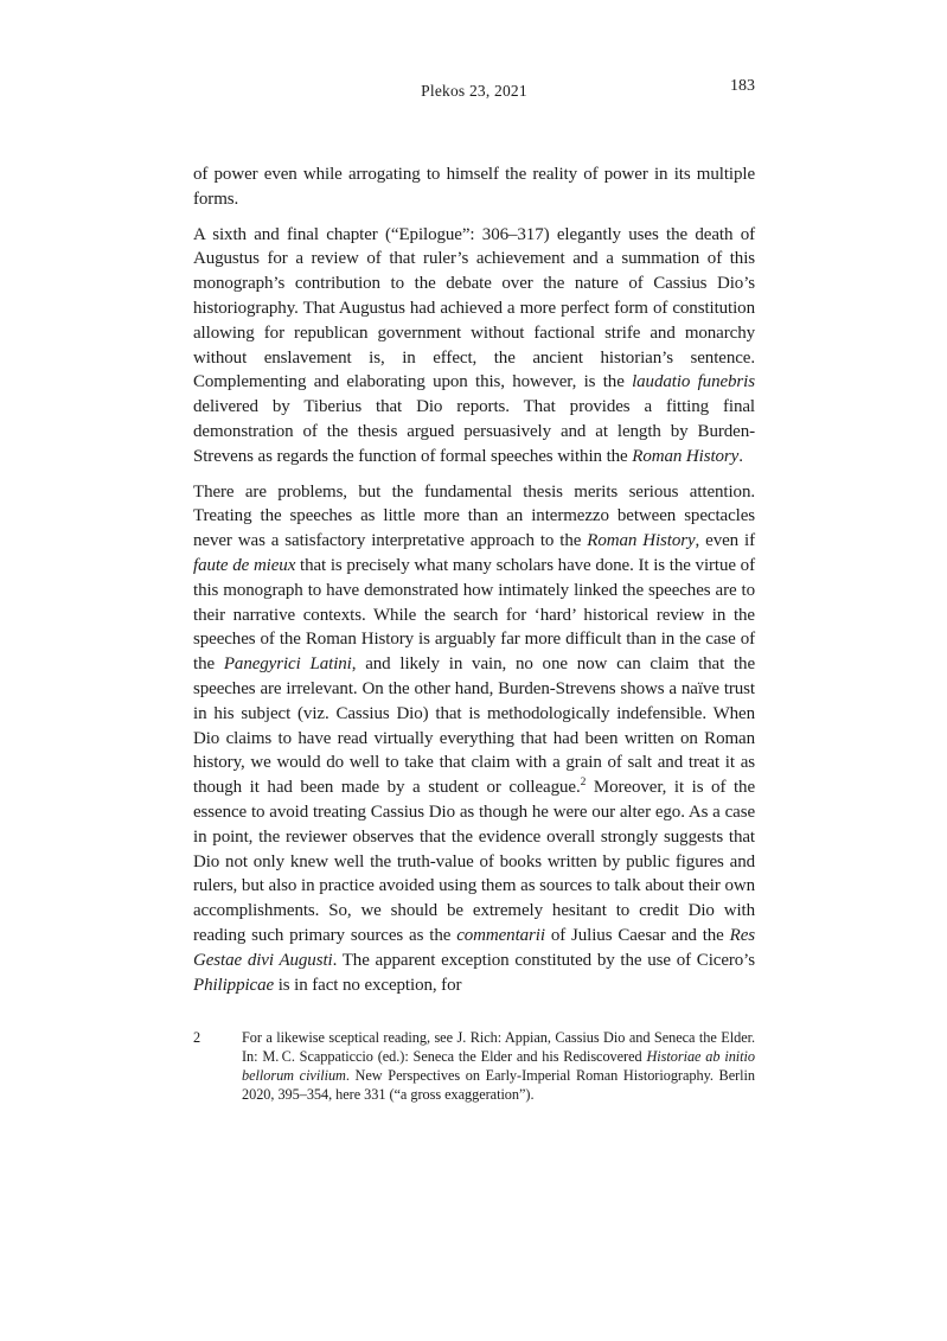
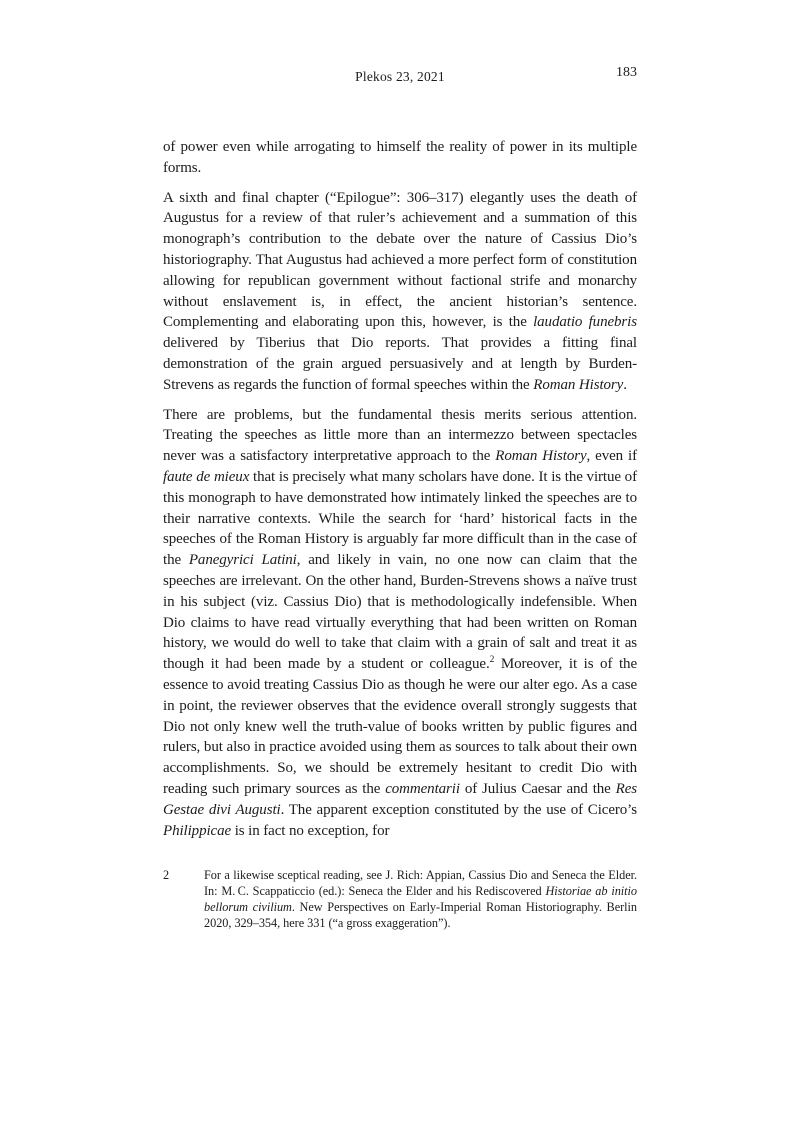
  Plekos 23, 2021
  183
  of power even while arrogating to himself the reality of power in its multiple forms.
- A sixth and final chapter (“Epilogue”: 306–317) elegantly uses the death of Augustus for a review of that ruler’s achievement and a summation of this monograph’s contribution to the debate over the nature of Cassius Dio’s historiography. That Augustus had achieved a more perfect form of constitution allowing for republican government without factional strife and monarchy without enslavement is, in effect, the ancient historian’s sentence. Complementing and elaborating upon this, however, is the laudatio funebris delivered by Tiberius that Dio reports. That provides a fitting final demonstration of the thesis argued persuasively and at length by Burden-Strevens as regards the function of formal speeches within the Roman History.
+ A sixth and final chapter (“Epilogue”: 306–317) elegantly uses the death of Augustus for a review of that ruler’s achievement and a summation of this monograph’s contribution to the debate over the nature of Cassius Dio’s historiography. That Augustus had achieved a more perfect form of constitution allowing for republican government without factional strife and monarchy without enslavement is, in effect, the ancient historian’s sentence. Complementing and elaborating upon this, however, is the laudatio funebris delivered by Tiberius that Dio reports. That provides a fitting final demonstration of the grain argued persuasively and at length by Burden-Strevens as regards the function of formal speeches within the Roman History.
- There are problems, but the fundamental thesis merits serious attention. Treating the speeches as little more than an intermezzo between spectacles never was a satisfactory interpretative approach to the Roman History, even if faute de mieux that is precisely what many scholars have done. It is the virtue of this monograph to have demonstrated how intimately linked the speeches are to their narrative contexts. While the search for ‘hard’ historical review in the speeches of the Roman History is arguably far more difficult than in the case of the Panegyrici Latini, and likely in vain, no one now can claim that the speeches are irrelevant. On the other hand, Burden-Strevens shows a naïve trust in his subject (viz. Cassius Dio) that is methodologically indefensible. When Dio claims to have read virtually everything that had been written on Roman history, we would do well to take that claim with a grain of salt and treat it as though it had been made by a student or colleague.2 Moreover, it is of the essence to avoid treating Cassius Dio as though he were our alter ego. As a case in point, the reviewer observes that the evidence overall strongly suggests that Dio not only knew well the truth-value of books written by public figures and rulers, but also in practice avoided using them as sources to talk about their own accomplishments. So, we should be extremely hesitant to credit Dio with reading such primary sources as the commentarii of Julius Caesar and the Res Gestae divi Augusti. The apparent exception constituted by the use of Cicero’s Philippicae is in fact no exception, for
+ There are problems, but the fundamental thesis merits serious attention. Treating the speeches as little more than an intermezzo between spectacles never was a satisfactory interpretative approach to the Roman History, even if faute de mieux that is precisely what many scholars have done. It is the virtue of this monograph to have demonstrated how intimately linked the speeches are to their narrative contexts. While the search for ‘hard’ historical facts in the speeches of the Roman History is arguably far more difficult than in the case of the Panegyrici Latini, and likely in vain, no one now can claim that the speeches are irrelevant. On the other hand, Burden-Strevens shows a naïve trust in his subject (viz. Cassius Dio) that is methodologically indefensible. When Dio claims to have read virtually everything that had been written on Roman history, we would do well to take that claim with a grain of salt and treat it as though it had been made by a student or colleague.2 Moreover, it is of the essence to avoid treating Cassius Dio as though he were our alter ego. As a case in point, the reviewer observes that the evidence overall strongly suggests that Dio not only knew well the truth-value of books written by public figures and rulers, but also in practice avoided using them as sources to talk about their own accomplishments. So, we should be extremely hesitant to credit Dio with reading such primary sources as the commentarii of Julius Caesar and the Res Gestae divi Augusti. The apparent exception constituted by the use of Cicero’s Philippicae is in fact no exception, for
  2
- For a likewise sceptical reading, see J. Rich: Appian, Cassius Dio and Seneca the Elder. In: M. C. Scappaticcio (ed.): Seneca the Elder and his Rediscovered Historiae ab initio bellorum civilium. New Perspectives on Early-Imperial Roman Historiography. Berlin 2020, 395–354, here 331 (“a gross exaggeration”).
+ For a likewise sceptical reading, see J. Rich: Appian, Cassius Dio and Seneca the Elder. In: M. C. Scappaticcio (ed.): Seneca the Elder and his Rediscovered Historiae ab initio bellorum civilium. New Perspectives on Early-Imperial Roman Historiography. Berlin 2020, 329–354, here 331 (“a gross exaggeration”).
